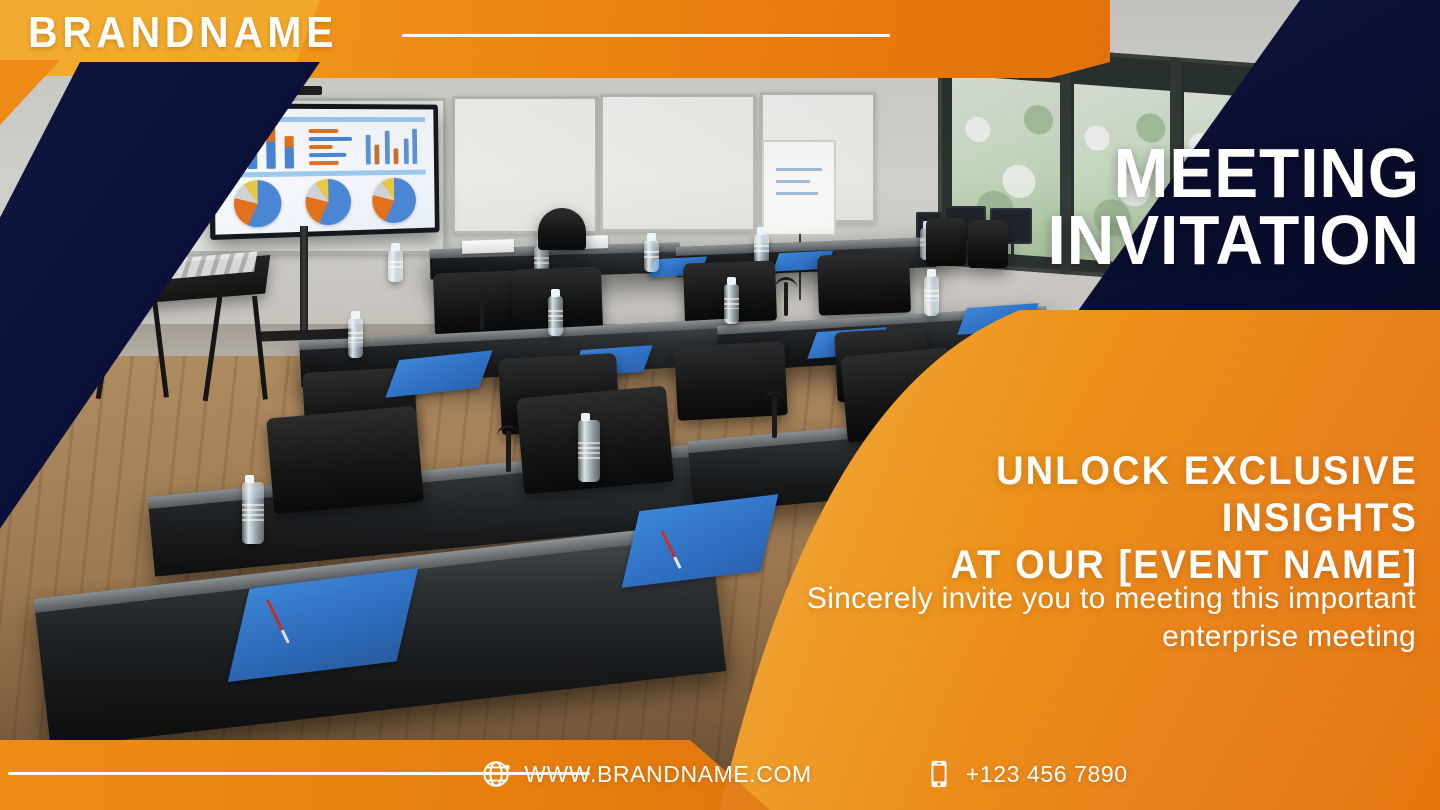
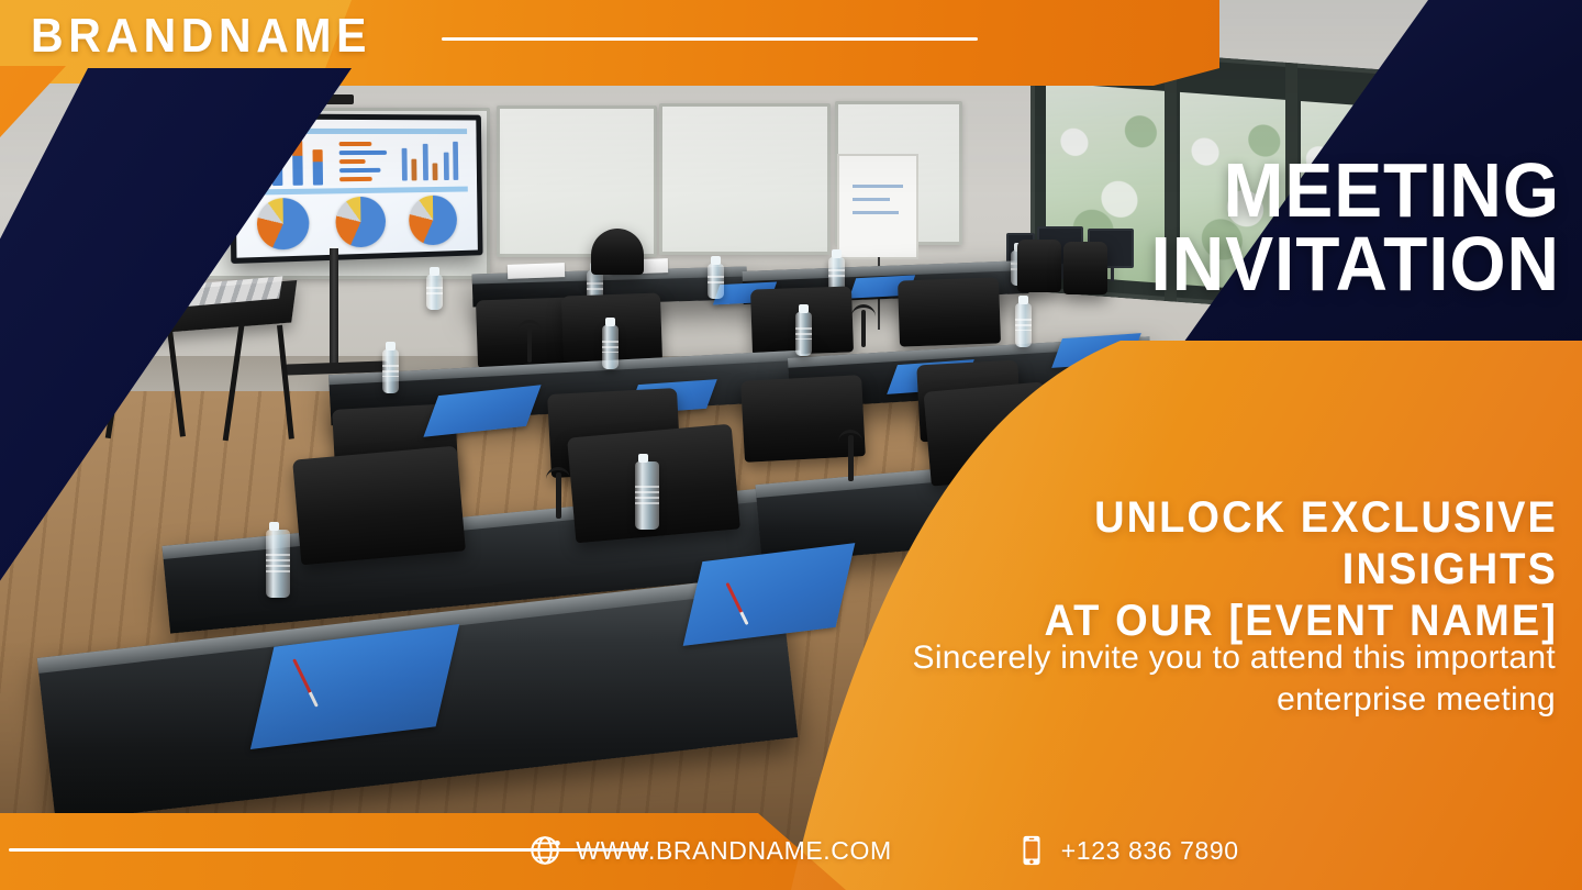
  BRANDNAME
  MEETING
  INVITATION
  UNLOCK EXCLUSIVE INSIGHTS
  AT OUR [EVENT NAME]
- Sincerely invite you to meeting this important
+ Sincerely invite you to attend this important
  enterprise meeting
  WWW.BRANDNAME.COM
- +123 456 7890
+ +123 836 7890
